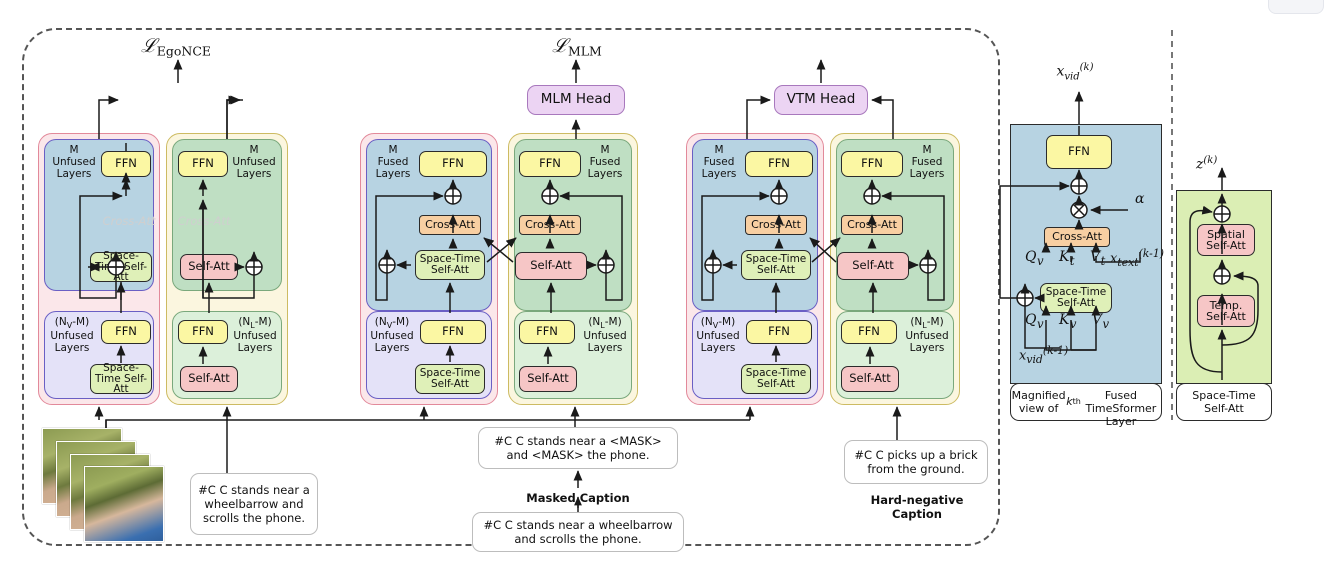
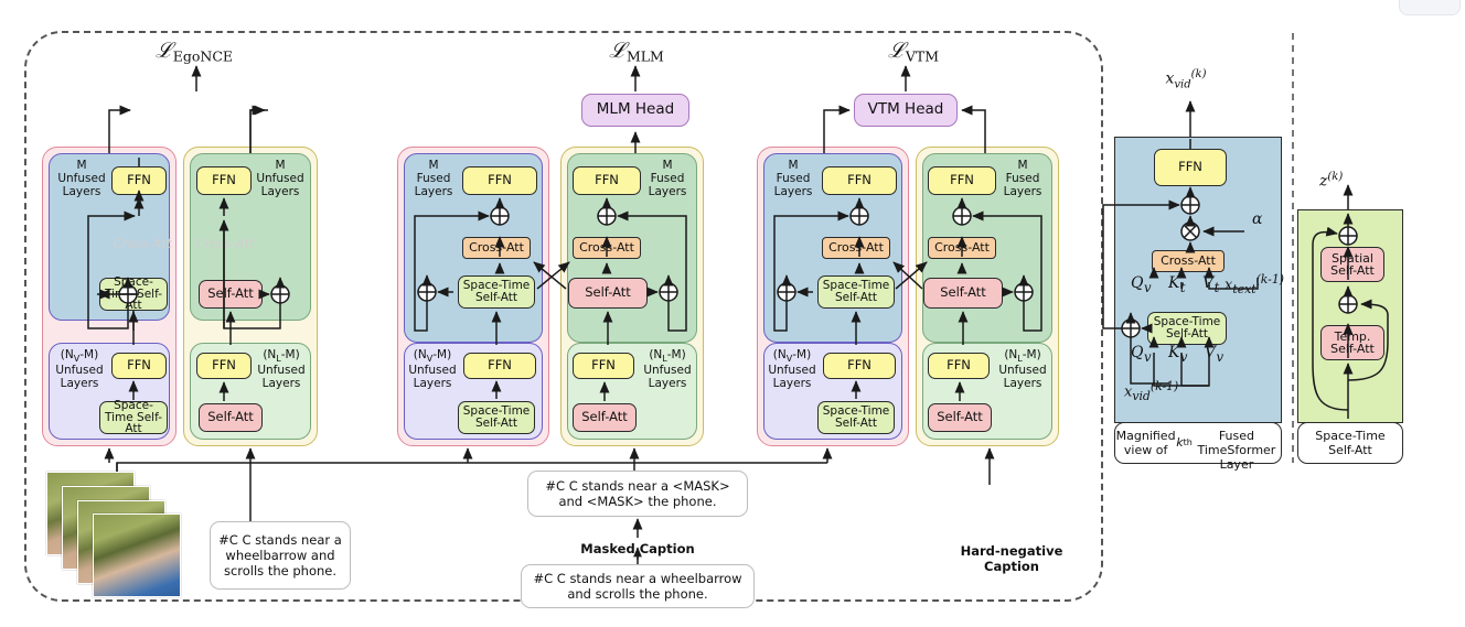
  ℒEgoNCE
  ℒMLM
+ ℒVTM
  MLM Head
  VTM Head
  M
  Unfused
  Layers
  FFN
  Cross-Att
  Space-Self-Att
  (NV-M)
  Unfused
  Layers
  FFN
  Space-Time Self-Att
  M
  Unfused
  Layers
  FFN
  Cross-Att
  Self-Att
  (NL-M)
  Unfused
  Layers
  FFN
  Self-Att
  M
  Fused
  Layers
  FFN
  Cros-Att
  Space-Time Self-Att
  (NV-M)
  Unfused
  Layers
  FFN
  Space-Time Self-Att
  M
  Fused
  Layers
  FFN
  Cross-Att
  Self-Att
  (NL-M)
  Unfused
  Layers
  FFN
  Self-Att
  M
  Fused
  Layers
  FFN
  Cros-Att
  Space-Time Self-Att
  (NV-M)
  Unfused
  Layers
  FFN
  Space-Time Self-Att
  M
  Fused
  Layers
  FFN
  Cross-Att
  Self-Att
  (NL-M)
  Unfused
  Layers
  FFN
  Self-Att
  #C C stands near a
  wheelbarrow and
  scrolls the phone.
  #C C stands near a <MASK>
  and <MASK> the phone.
  Masked Caption
  #C C stands near a wheelbarrow
  and scrolls the phone.
- #C C picks up a brick
- from the ground.
  Hard-negative
  Caption
  xvid(k)
  FFN
  Cross-Att
  Space-Time Self-Att
  α
  Qv Kt t
  Qv Kv Vv
  Magnified view of
  k
  th
  Fused TimeSformer
  z(k)
  Spatial Sef-Att
  Temp. Sef-Att
  Space-Time
  Self-Att
